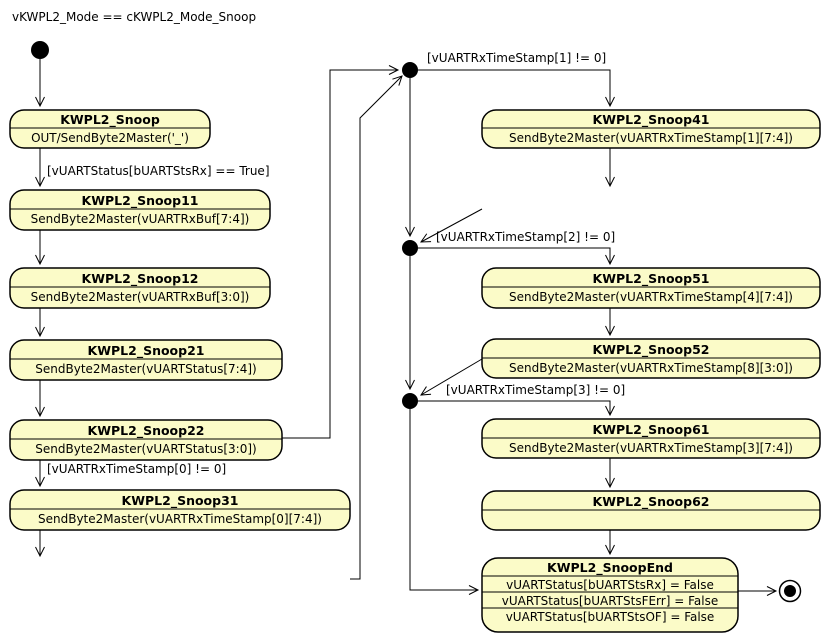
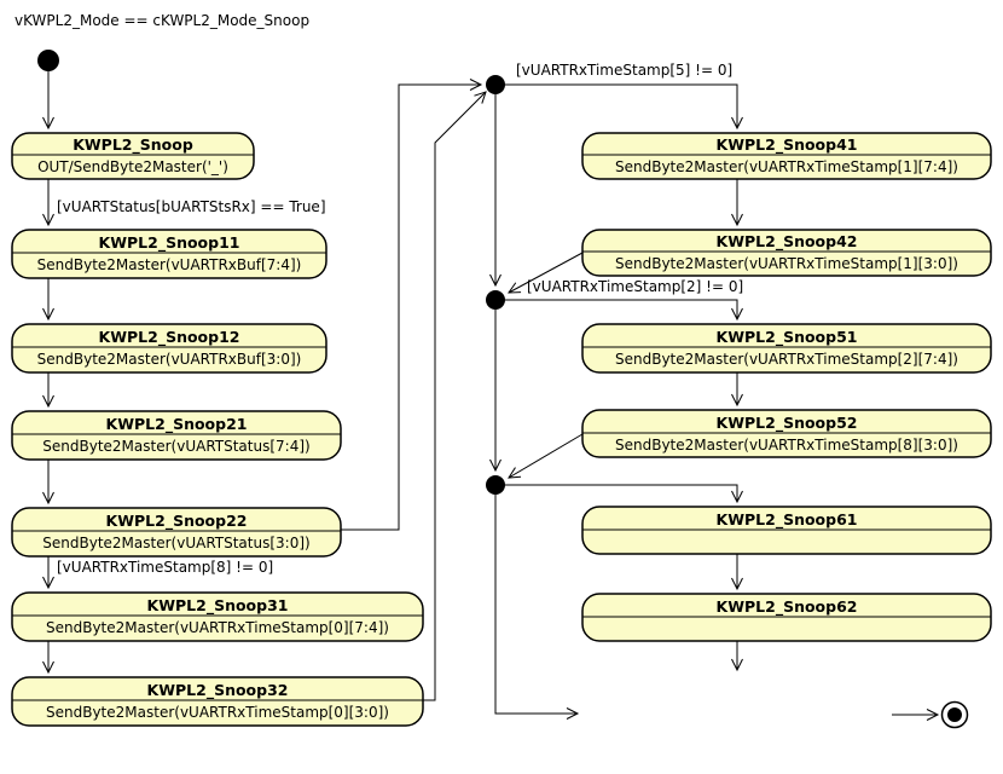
  vKWPL2_Mode == cKWPL2_Mode_Snoop
  [vUARTStatus[bUARTStsRx] == True]
- [vUARTRxTimeStamp[0] != 0]
+ [vUARTRxTimeStamp[8] != 0]
- [vUARTRxTimeStamp[1] != 0]
+ [vUARTRxTimeStamp[5] != 0]
  [vUARTRxTimeStamp[2] != 0]
- [vUARTRxTimeStamp[3] != 0]
  KWPL2_Snoop
  OUT/SendByte2Master('_')
  KWPL2_Snoop11
  SendByte2Master(vUARTRxBuf[7:4])
  KWPL2_Snoop12
  SendByte2Master(vUARTRxBuf[3:0])
  KWPL2_Snoop21
  SendByte2Master(vUARTStatus[7:4])
  KWPL2_Snoop22
  SendByte2Master(vUARTStatus[3:0])
  KWPL2_Snoop31
  SendByte2Master(vUARTRxTimeStamp[0][7:4])
+ KWPL2_Snoop32
+ SendByte2Master(vUARTRxTimeStamp[0][3:0])
  KWPL2_Snoop41
  SendByte2Master(vUARTRxTimeStamp[1][7:4])
+ KWPL2_Snoop42
+ SendByte2Master(vUARTRxTimeStamp[1][3:0])
  KWPL2_Snoop51
- SendByte2Master(vUARTRxTimeStamp[4][7:4])
+ SendByte2Master(vUARTRxTimeStamp[2][7:4])
  KWPL2_Snoop52
  SendByte2Master(vUARTRxTimeStamp[8][3:0])
  KWPL2_Snoop61
- SendByte2Master(vUARTRxTimeStamp[3][7:4])
  KWPL2_Snoop62
- KWPL2_SnoopEnd
- vUARTStatus[bUARTStsRx] = False
- vUARTStatus[bUARTStsFErr] = False
- vUARTStatus[bUARTStsOF] = False
